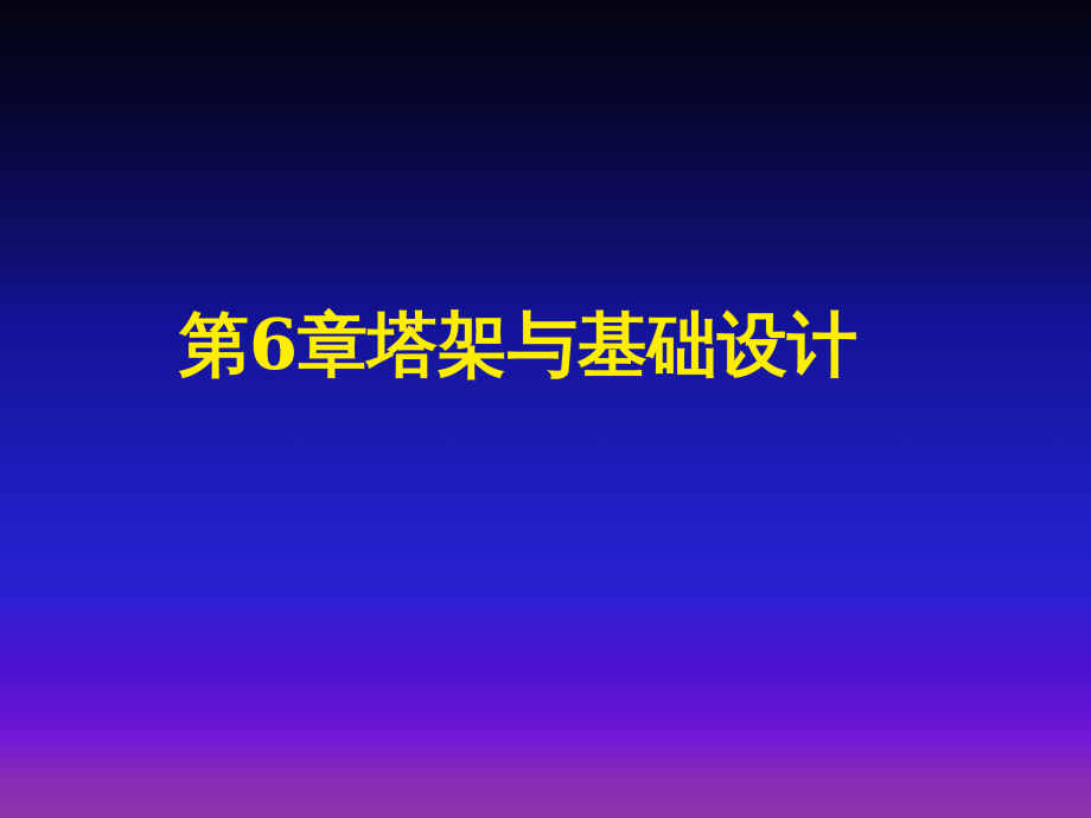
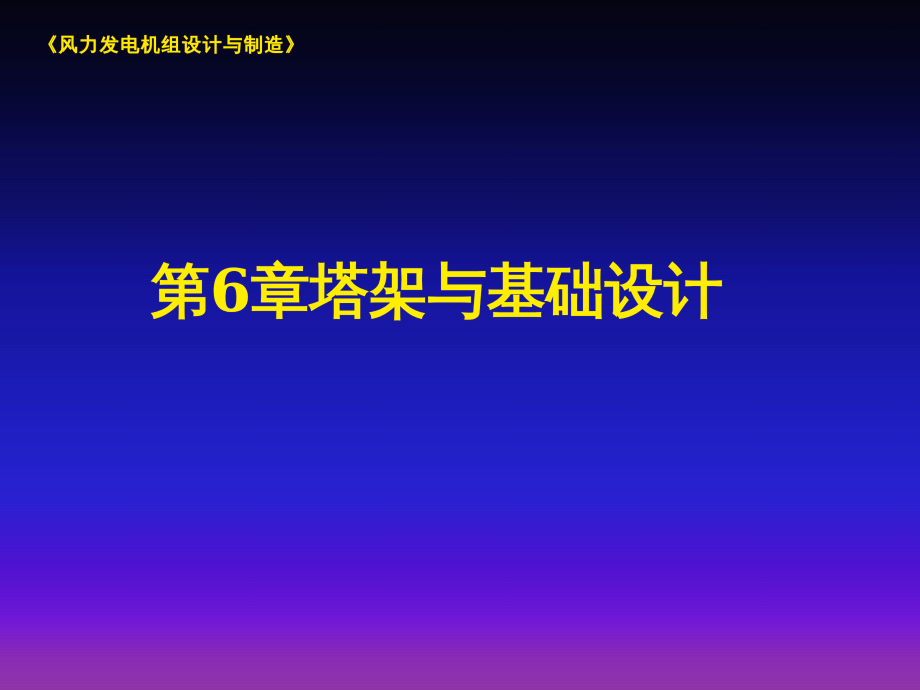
+ 《风力发电机组设计与制造》
  第6章塔架与基础设计
